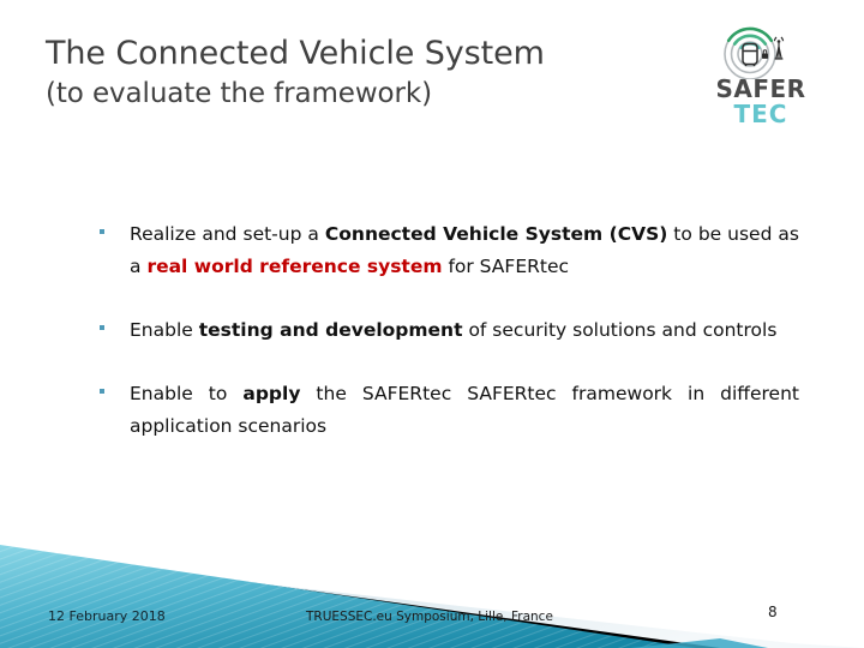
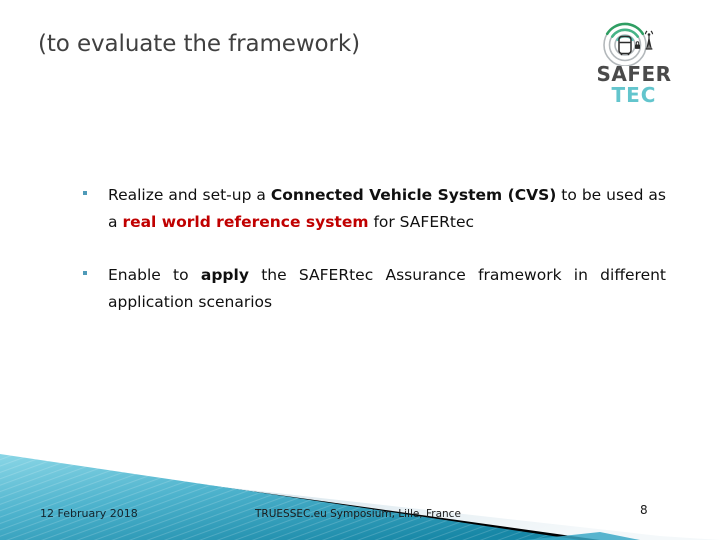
- The Connected Vehicle System
  (to evaluate the framework)
  SAFER
  TEC
  Realize and set-up a Connected Vehicle System (CVS) to be used as a real world reference system for SAFERtec
- Enable testing and development of security solutions and controls
- Enable to apply the SAFERtec SAFERtec framework in different application scenarios
+ Enable to apply the SAFERtec Assurance framework in different application scenarios
  12 February 2018
  TRUESSEC.eu Symposium, Lille, France
  8
